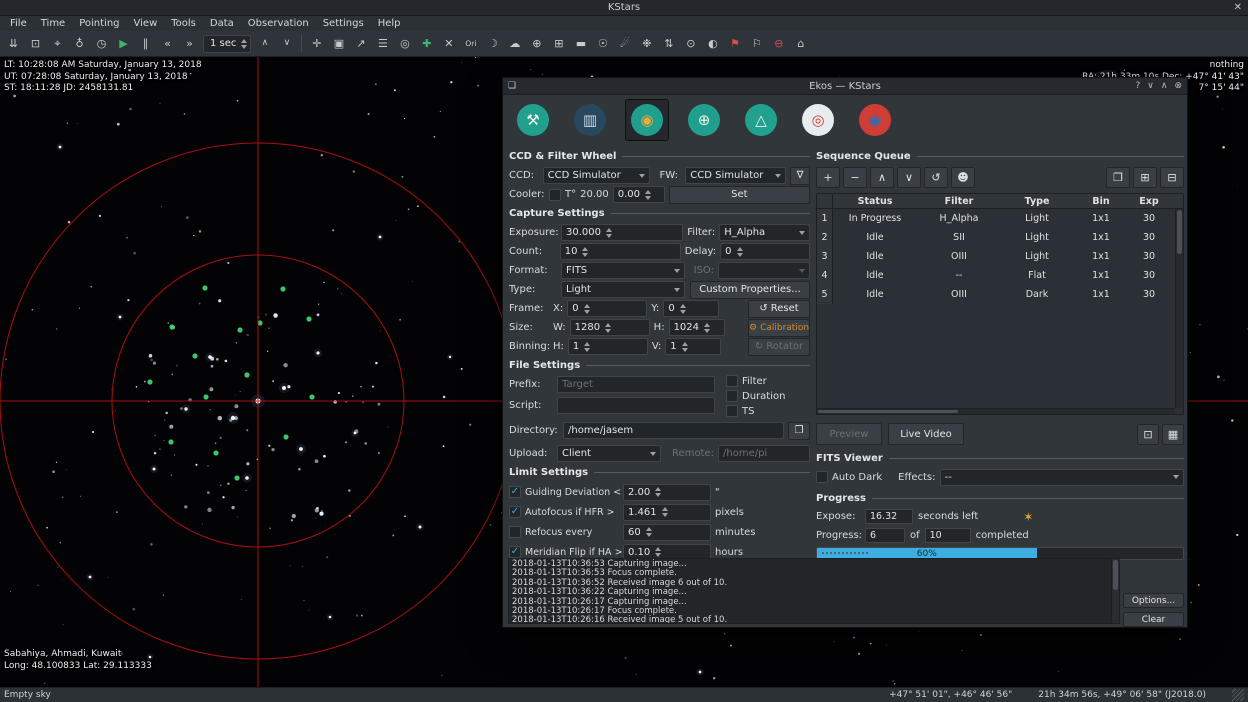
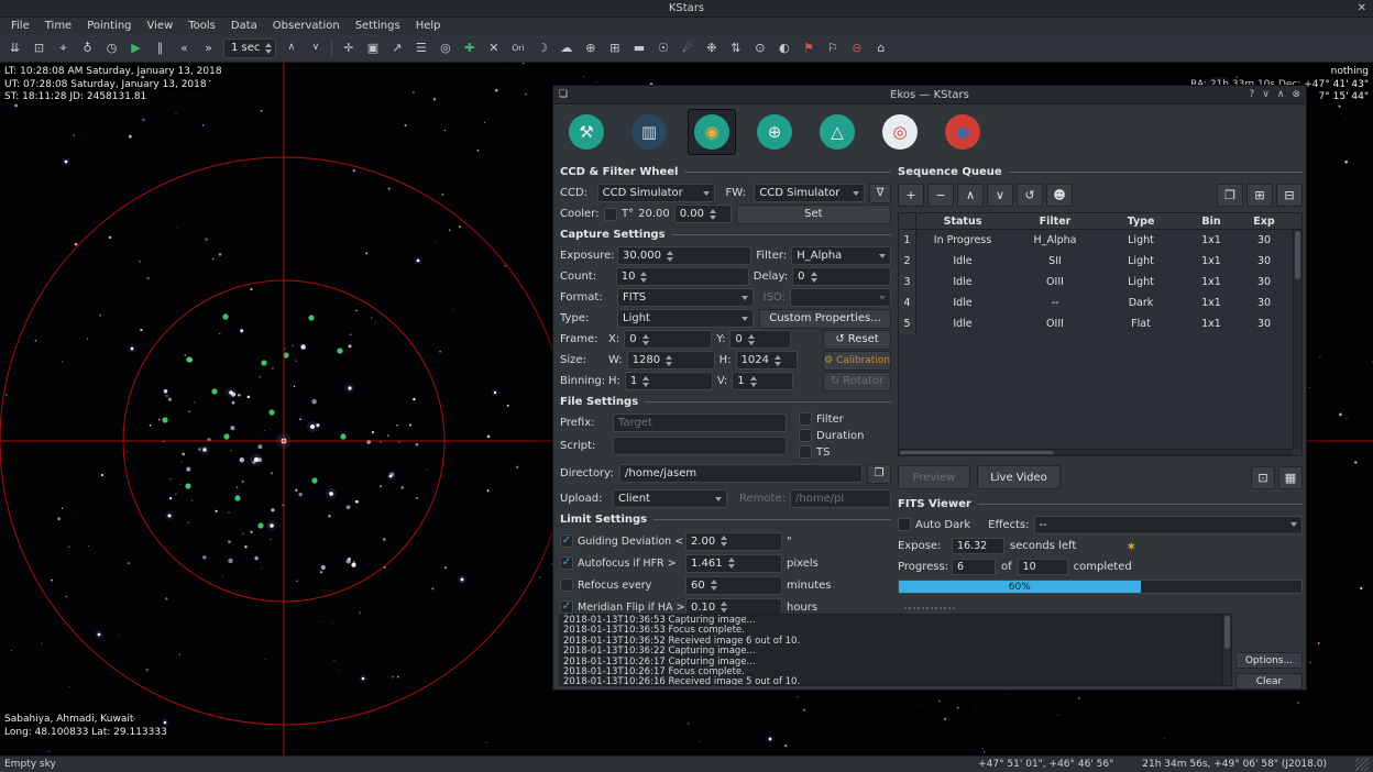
  KStars
  ✕
  File
  Time
  Pointing
  View
  Tools
  Data
  Observation
  Settings
  Help
  ⇊
  ⊡
  ⌖
  ♁
  ◷
  ▶
  ∥
  «
  »
  1 sec
  ∧
  ∨
  ✛
  ▣
  ↗
  ☰
  ◎
  ✚
  ✕
  Ori
  ☽
  ☁
  ⊕
  ⊞
  ▬
  ☉
  ☄
  ❉
  ⇅
  ⊙
  ◐
  ⚑
  ⚐
  ⊖
  ⌂
  LT: 10:28:08 AM Saturday, January 13, 2018
  UT: 07:28:08 Saturday, January 13, 2018
  ST: 18:11:28 JD: 2458131.81
  nothing
  7° 15' 44"
  Sabahiya, Ahmadi, Kuwait
  Long: 48.100833 Lat: 29.113333
  ❏
  Ekos — KStars
  ?
  ∨
  ∧
  ⊗
  ⚒
  ▥
  ◉
  ⊕
  △
  ◎
  ◉
  CCD & Filter Wheel
  CCD:
  CCD Simulator
  FW:
  CCD Simulator
  ∇
  Cooler:
  T°
  20.00
  0.00
  Set
  Capture Settings
  Exposure:
  30.000
  Filter:
  H_Alpha
  Count:
  10
  Delay:
  0
  Format:
  FITS
  ISO:
  Type:
  Light
  Custom Properties...
  Frame:
  X:
  0
  Y:
  0
  ↺
  Reset
  Size:
  W:
  1280
  H:
  1024
  ⚙
  Calibration
  Binning:
  H:
  1
  V:
  1
  ↻
  Rotator
  File Settings
  Prefix:
  Target
  Script:
  Filter
  Duration
  TS
  Directory:
  /home/jasem
  ❐
  Upload:
  Client
  Remote:
  /home/pi
  Limit Settings
  Guiding Deviation <
  2.00
  "
  Autofocus if HFR >
  1.461
  pixels
  Refocus every
  60
  minutes
  Meridian Flip if HA >
  0.10
  hours
  Sequence Queue
  +
  −
  ∧
  ∨
  ↺
  ☻
  ❐
  ⊞
  ⊟
  Status
  Filter
  Type
  Bin
  Exp
  1
  In Progress
  H_Alpha
  Light
  1x1
  30
  2
  Idle
  SII
  Light
  1x1
  30
  3
  Idle
  OIII
  Light
  1x1
  30
  4
  Idle
  --
- Flat
+ Dark
  1x1
  30
  5
  Idle
  OIII
- Dark
+ Flat
  1x1
  30
  Preview
  Live Video
  ⊡
  ▦
  FITS Viewer
  Auto Dark
  Effects:
  --
- Progress
  Expose:
  16.32
  seconds left
  ✶
  Progress:
  6
  of
  10
  completed
  60%
  2018-01-13T10:36:53 Capturing image...
  2018-01-13T10:36:53 Focus complete.
  2018-01-13T10:36:52 Received image 6 out of 10.
  2018-01-13T10:36:22 Capturing image...
  2018-01-13T10:26:17 Capturing image...
  2018-01-13T10:26:17 Focus complete.
  2018-01-13T10:26:16 Received image 5 out of 10.
  Options...
  Clear
  Empty sky
  +47° 51' 01", +46° 46' 56"
  21h 34m 56s, +49° 06' 58" (J2018.0)
